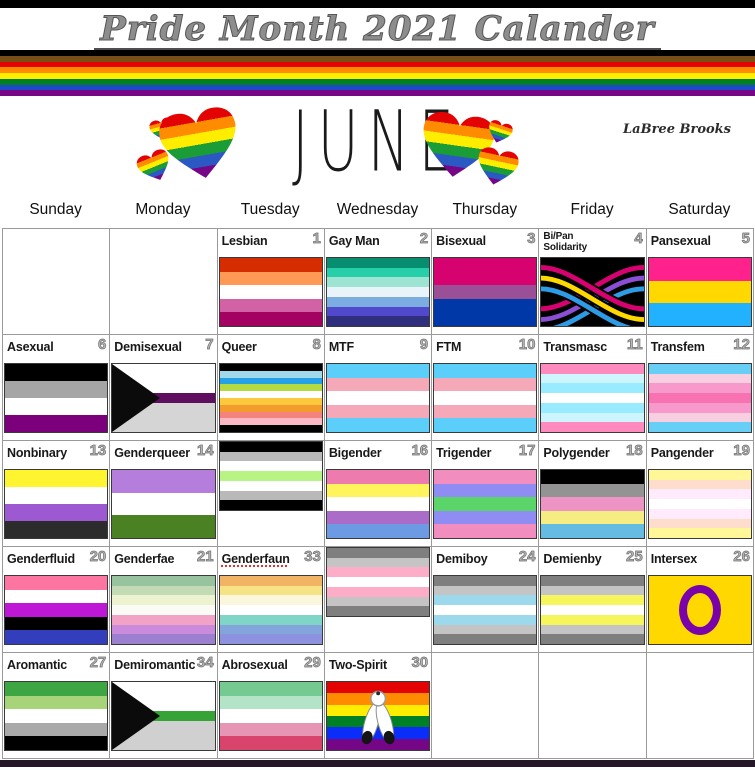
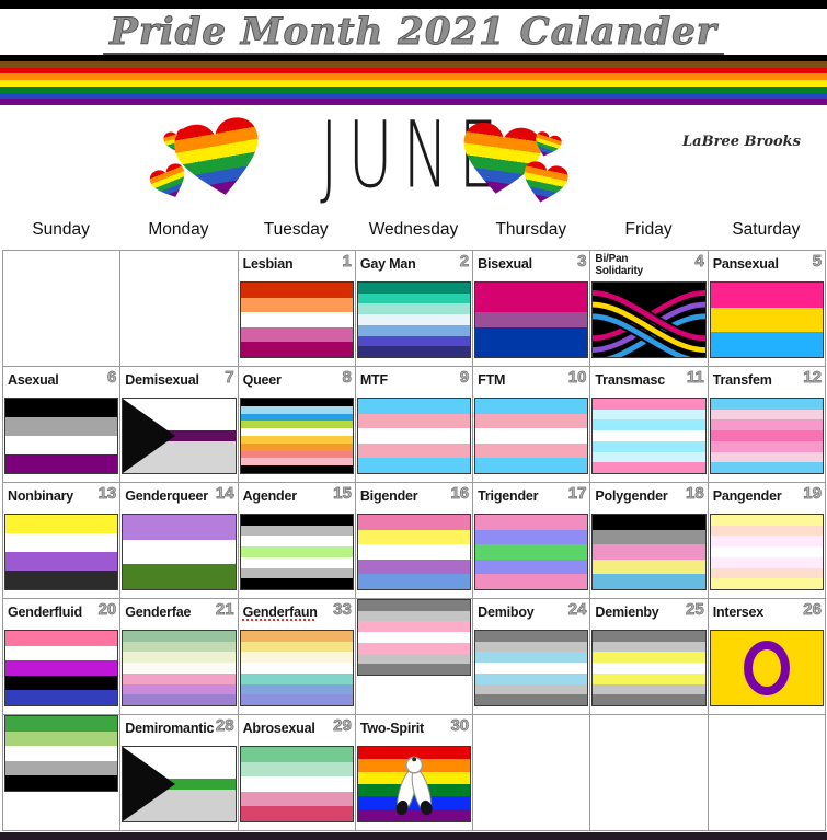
  Pride Month 2021 Calander
  JUN
  LaBree Brooks
  Sunday
  Monday
  Tuesday
  Wednesday
  Thursday
  Friday
  Saturday
  Lesbian
  1
  Gay Man
  2
  Bisexual
  3
  Bi/Pan Solidarity
  4
  Pansexual
  5
  Asexual
  6
  Demisexual
  7
  Queer
  8
  MTF
  9
  FTM
  10
  Transmasc
  11
  Transfem
  12
  Nonbinary
  13
  Genderqueer
  14
+ Agender
+ 15
  Bigender
  16
  Trigender
  17
  Polygender
  18
  Pangender
  19
  Genderfluid
  20
  Genderfae
  21
  Genderfaun
  33
  Demiboy
  24
  Demienby
  25
  Intersex
  26
- Aromantic
- 27
  Demiromantic
- 34
+ 28
  Abrosexual
  29
  Two-Spirit
  30
